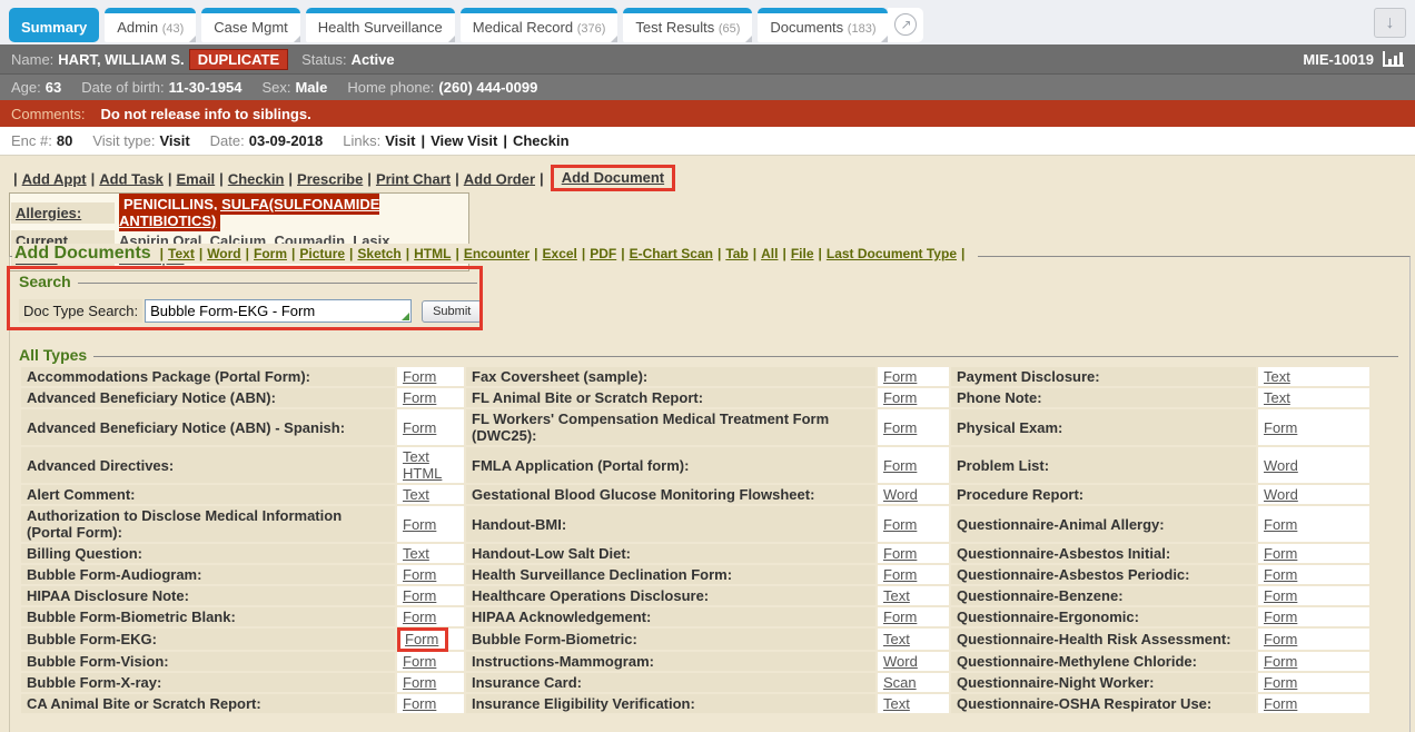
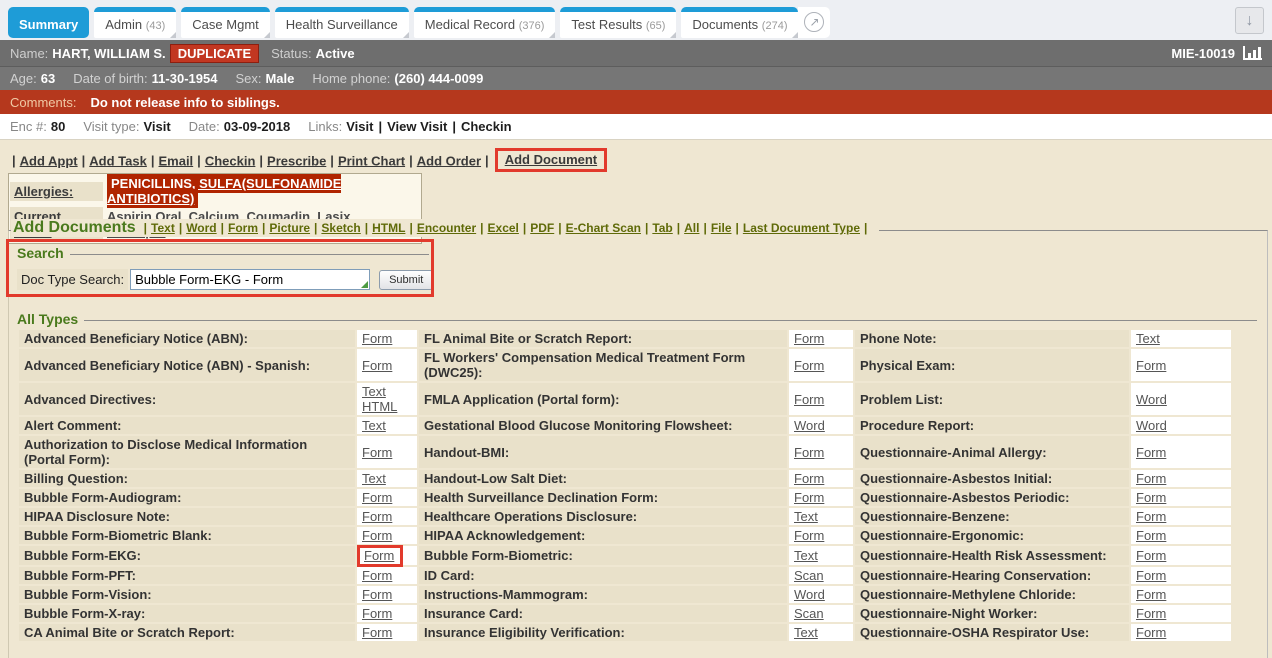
  Summary
  Admin (43)
  Case Mgmt
  Health Surveillance
  Medical Record (376)
  Test Results (65)
- Documents (183)
+ Documents (274)
  ↗
  ↓
  Name:
  HART, WILLIAM S.
  DUPLICATE
  Status:
  Active
  MIE-10019
  Age:
  63
  Date of birth:
  11-30-1954
  Sex:
  Male
  Home phone:
  (260) 444-0099
  Comments:
  Do not release info to siblings.
  Enc #:
  80
  Visit type:
  Visit
  Date:
  03-09-2018
  Links:
  Visit | View Visit | Checkin
  | Add Appt | Add Task | Email | Checkin | Prescribe | Print Chart | Add Order | Add Document
  Allergies:
  PENICILLINS, SULFA(SULFONAMIDE ANTIBIOTICS)
  Aspirin Oral, Calcium, Coumadin, Lasix,
  Add Documents
  | Text | Word | Form | Picture | Sketch | HTML | Encounter | Excel | PDF | E-Chart Scan | Tab | All | File | Last Document Type |
  Search
  Doc Type Search:
  Bubble Form-EKG - Form
  Submit
  All Types
- Accommodations Package (Portal Form):	Form	Fax Coversheet (sample):	Form	Payment Disclosure:	Text
  Advanced Beneficiary Notice (ABN):	Form	FL Animal Bite or Scratch Report:	Form	Phone Note:	Text
  Advanced Beneficiary Notice (ABN) - Spanish:	Form	FL Workers' Compensation Medical Treatment Form (DWC25):	Form	Physical Exam:	Form
  Advanced Directives:	TextHTML	FMLA Application (Portal form):	Form	Problem List:	Word
  Alert Comment:	Text	Gestational Blood Glucose Monitoring Flowsheet:	Word	Procedure Report:	Word
  Authorization to Disclose Medical Information (Portal Form):	Form	Handout-BMI:	Form	Questionnaire-Animal Allergy:	Form
  Billing Question:	Text	Handout-Low Salt Diet:	Form	Questionnaire-Asbestos Initial:	Form
  Bubble Form-Audiogram:	Form	Health Surveillance Declination Form:	Form	Questionnaire-Asbestos Periodic:	Form
  HIPAA Disclosure Note:	Form	Healthcare Operations Disclosure:	Text	Questionnaire-Benzene:	Form
  Bubble Form-Biometric Blank:	Form	HIPAA Acknowledgement:	Form	Questionnaire-Ergonomic:	Form
  Bubble Form-EKG:	Form	Bubble Form-Biometric:	Text	Questionnaire-Health Risk Assessment:	Form
+ Bubble Form-PFT:	Form	ID Card:	Scan	Questionnaire-Hearing Conservation:	Form
  Bubble Form-Vision:	Form	Instructions-Mammogram:	Word	Questionnaire-Methylene Chloride:	Form
  Bubble Form-X-ray:	Form	Insurance Card:	Scan	Questionnaire-Night Worker:	Form
  CA Animal Bite or Scratch Report:	Form	Insurance Eligibility Verification:	Text	Questionnaire-OSHA Respirator Use:	Form
